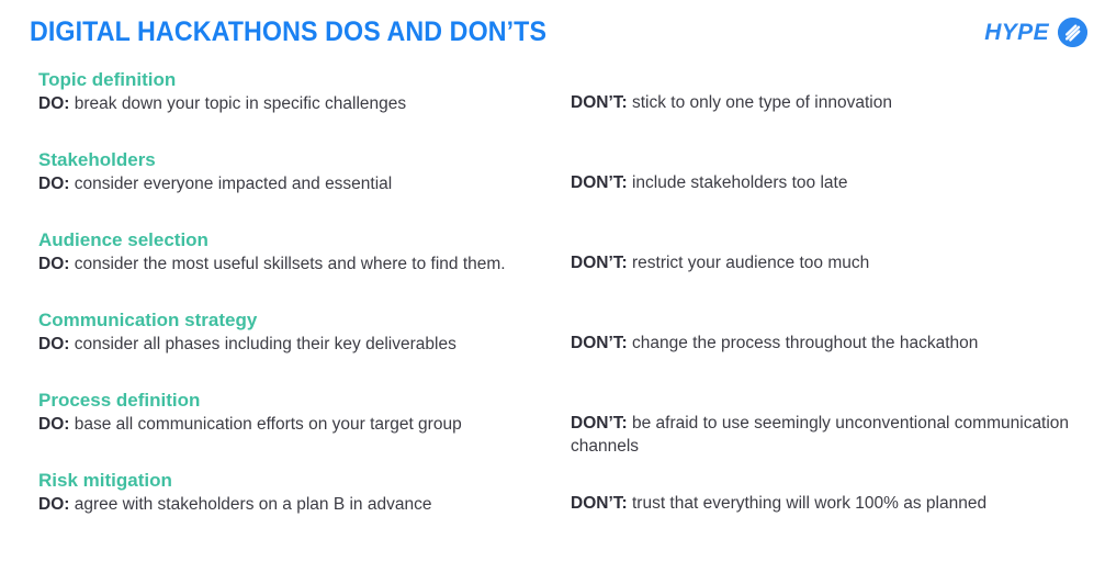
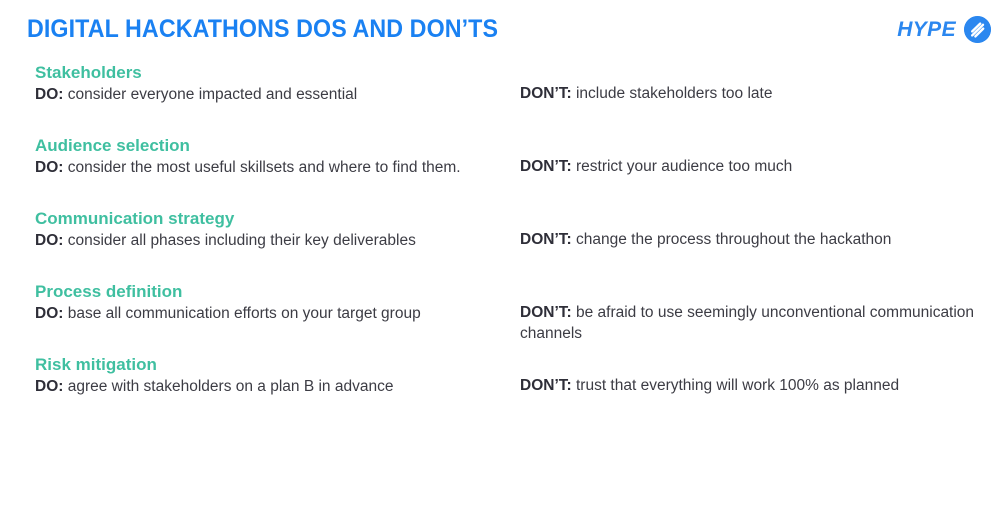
  DIGITAL HACKATHONS DOS AND DON’TS
  HYPE
- Topic definition
- DO: break down your topic in specific challenges
- DON’T: stick to only one type of innovation
  Stakeholders
  DO: consider everyone impacted and essential
  DON’T: include stakeholders too late
  Audience selection
  DO: consider the most useful skillsets and where to find them.
  DON’T: restrict your audience too much
  Communication strategy
  DO: consider all phases including their key deliverables
  DON’T: change the process throughout the hackathon
  Process definition
  DO: base all communication efforts on your target group
  DON’T: be afraid to use seemingly unconventional communication channels
  Risk mitigation
  DO: agree with stakeholders on a plan B in advance
  DON’T: trust that everything will work 100% as planned
